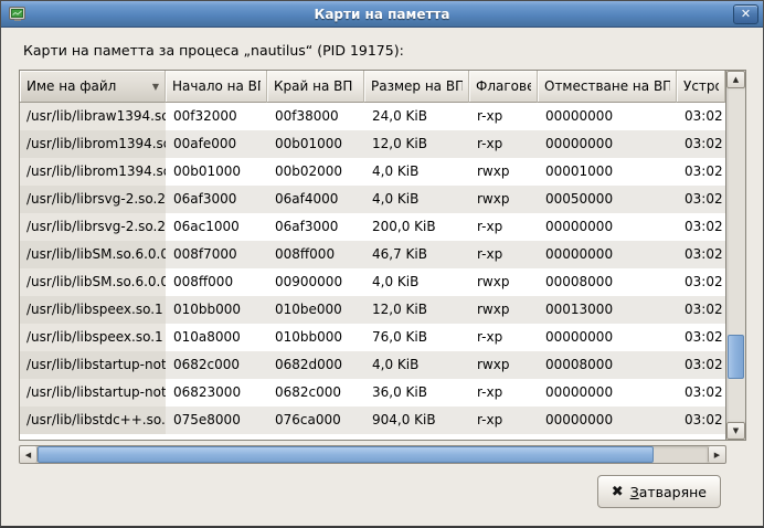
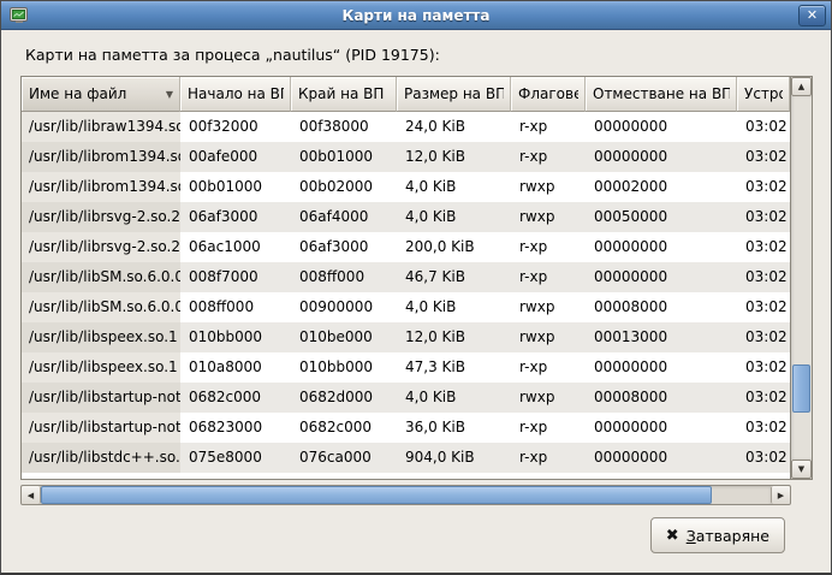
  Карти на паметта
  ✕
  Карти на паметта за процеса „nautilus“ (PID 19175):
  Име на файл
  ▼
  Начало на В
  Край на ВП
  Размер на ВП
  Флагове
  Отместване на ВП
  /usr/lib/libraw1394.s
  00f32000
  00f38000
  24,0 KiB
  r-xp
  00000000
  03:02
  /usr/lib/librom1394.s
  00afe000
  00b01000
  12,0 KiB
  r-xp
  00000000
  03:02
  /usr/lib/librom1394.s
  00b01000
  00b02000
  4,0 KiB
  rwxp
- 00001000
+ 00002000
  03:02
  /usr/lib/librsvg-2.so.2
  06af3000
  06af4000
  4,0 KiB
  rwxp
  00050000
  03:02
  /usr/lib/librsvg-2.so.2
  06ac1000
  06af3000
  200,0 KiB
  r-xp
  00000000
  03:02
  /usr/lib/libSM.so.6.0.
  008f7000
  008ff000
  46,7 KiB
  r-xp
  00000000
  03:02
  /usr/lib/libSM.so.6.0.
  008ff000
  00900000
  4,0 KiB
  rwxp
  00008000
  03:02
  /usr/lib/libspeex.so.1
  010bb000
  010be000
  12,0 KiB
  rwxp
  00013000
  03:02
  /usr/lib/libspeex.so.1
  010a8000
  010bb000
- 76,0 KiB
+ 47,3 KiB
  r-xp
  00000000
  03:02
  /usr/lib/libstartup-not
  0682c000
  0682d000
  4,0 KiB
  rwxp
  00008000
  03:02
  /usr/lib/libstartup-not
  06823000
  0682c000
  36,0 KiB
  r-xp
  00000000
  03:02
  /usr/lib/libstdc++.so.
  075e8000
  076ca000
  904,0 KiB
  r-xp
  00000000
  03:02
  ▲
  ▼
  ◀
  ▶
  ✖
  Затваряне
